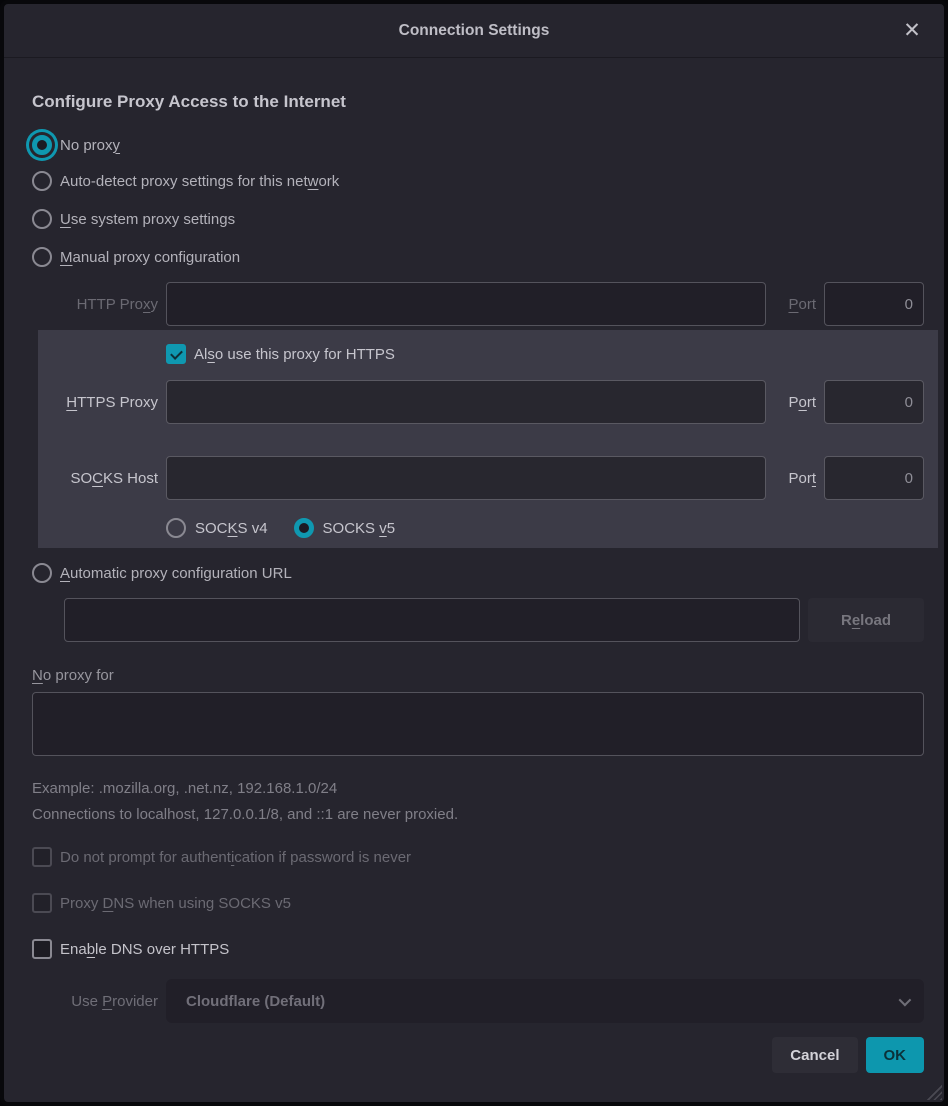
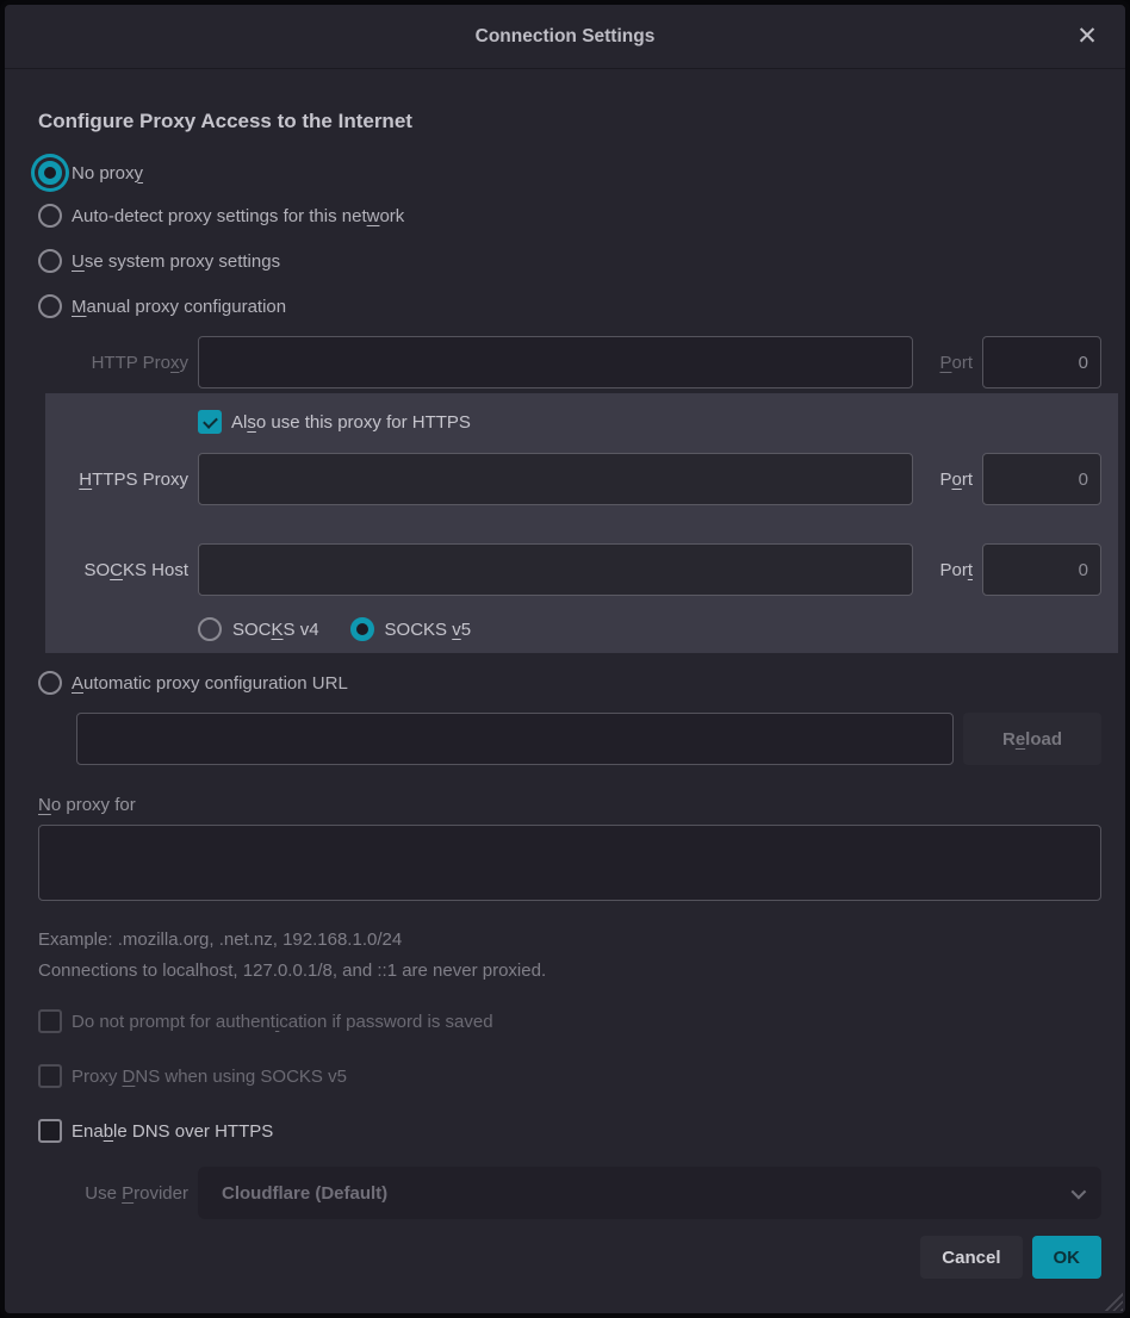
  Connection Settings
  ✕
  Configure Proxy Access to the Internet
  No proxy
  Auto-detect proxy settings for this network
  Use system proxy settings
  Manual proxy configuration
  HTTP Proxy
  Port
  0
  Also use this proxy for HTTPS
  HTTPS Proxy
  Port
  0
  SOCKS Host
  Port
  0
  SOCKS v4
  SOCKS v5
  Automatic proxy configuration URL
  Reload
  No proxy for
  Example: .mozilla.org, .net.nz, 192.168.1.0/24
  Connections to localhost, 127.0.0.1/8, and ::1 are never proxied.
- Do not prompt for authentication if password is never
+ Do not prompt for authentication if password is saved
  Proxy DNS when using SOCKS v5
  Enable DNS over HTTPS
  Use Provider
  Cloudflare (Default)
  Cancel
  OK
